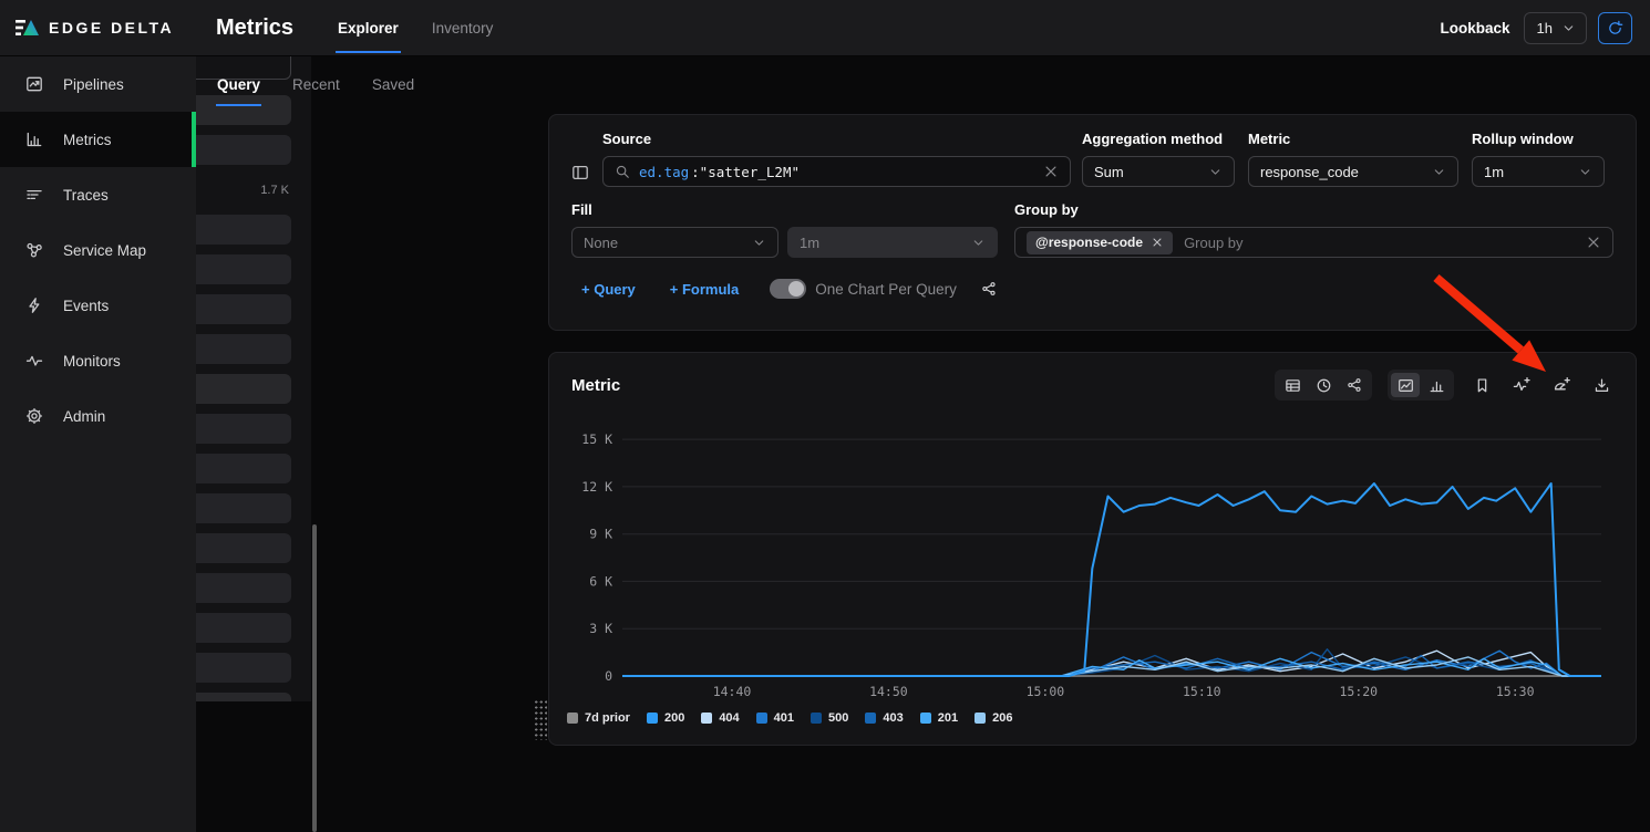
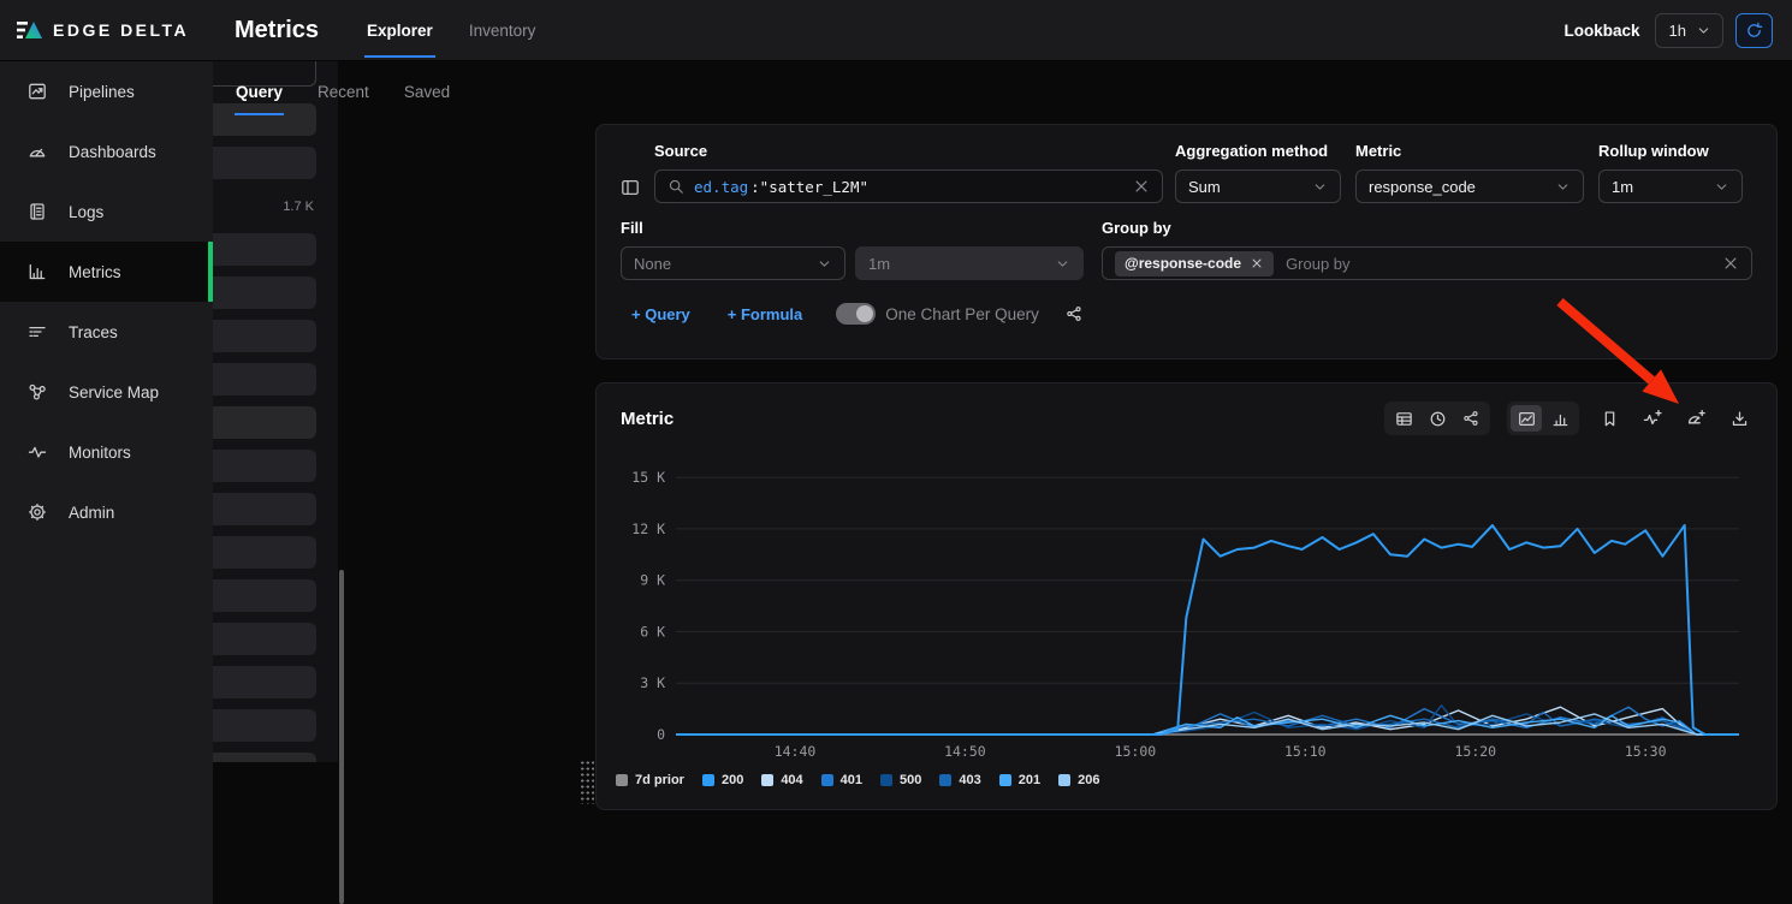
  EDGE DELTA
  Metrics
  Explorer
  Inventory
  Lookback
  1h
  Pipelines
+ Dashboards
+ Logs
  Metrics
  Traces
  Service Map
- Events
  Monitors
  Admin
  Query
  Recent
  Saved
  1.7 K
  Source
  ed.tag
  :"satter_L2M"
  Aggregation method
  Sum
  Metric
  response_code
  Rollup window
  1m
  Fill
  None
  1m
  Group by
  @response-code
  Group by
  + Query
  + Formula
  One Chart Per Query
  Metric
  0
  3 K
  6 K
  9 K
  12 K
  15 K
  14:40
  14:50
  15:00
  15:10
  15:20
  15:30
  7d prior
  200
  404
  401
  500
  403
  201
  206
